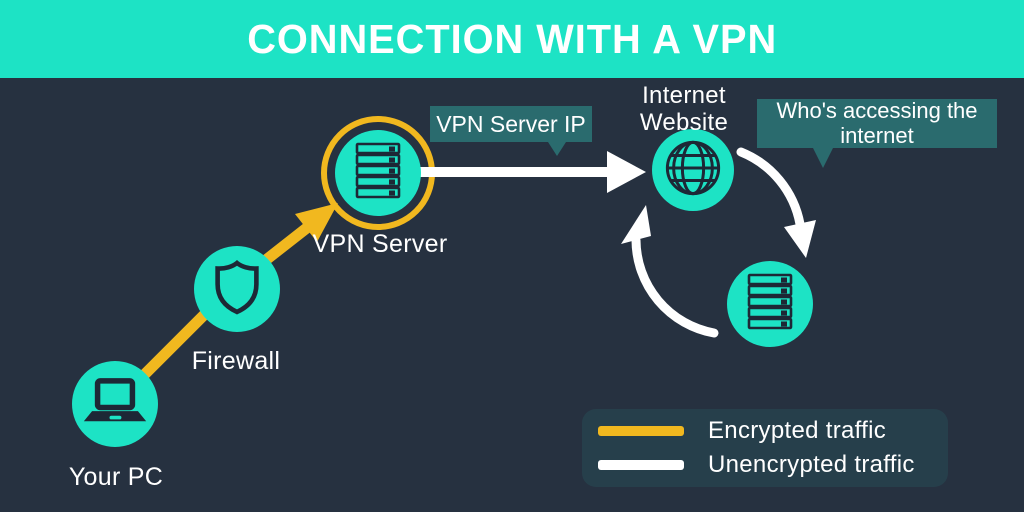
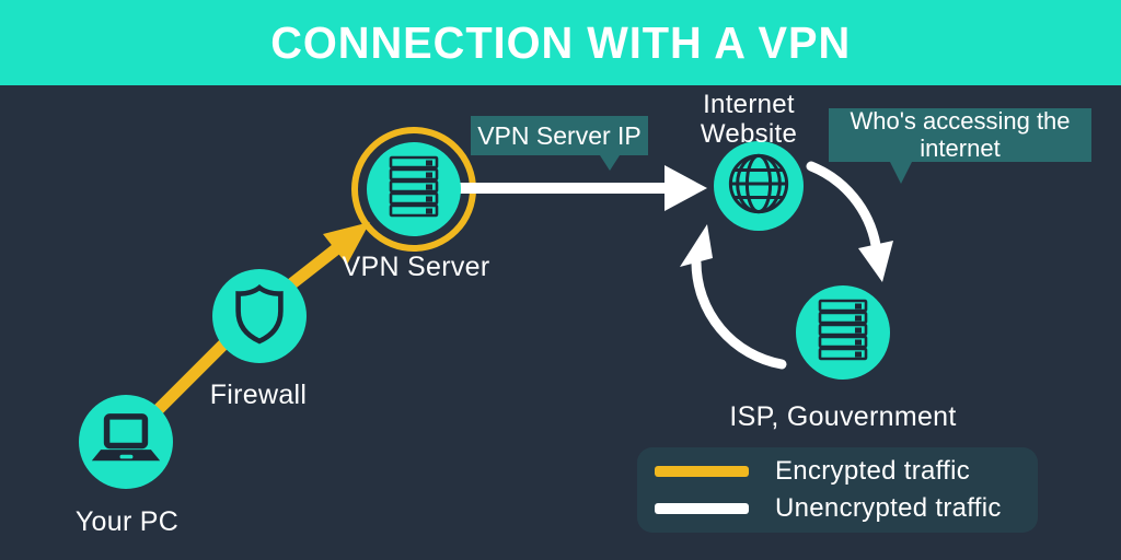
  CONNECTION WITH A VPN
  Your PC
  Firewall
  VPN Server
  Internet
  Website
+ ISP, Gouvernment
  VPN Server IP
  Who's accessing the
  internet
  Encrypted traffic
  Unencrypted traffic
